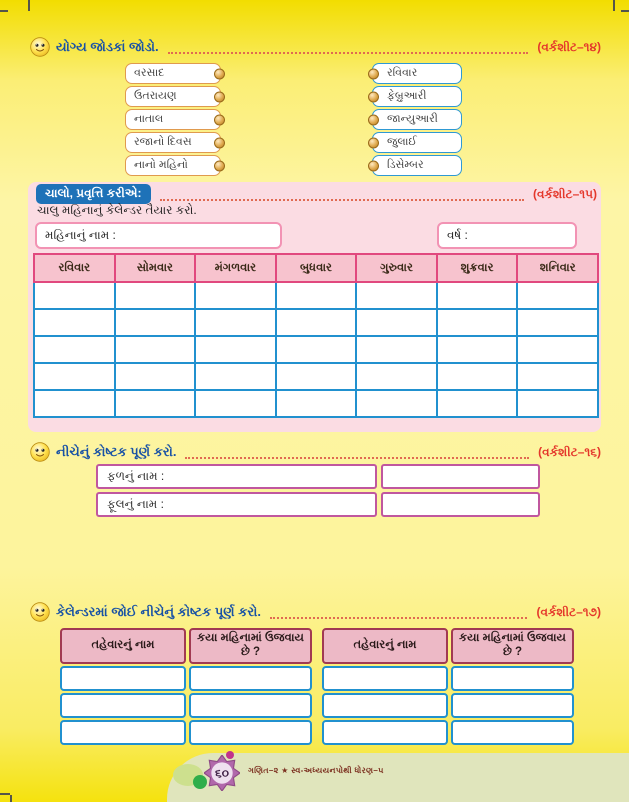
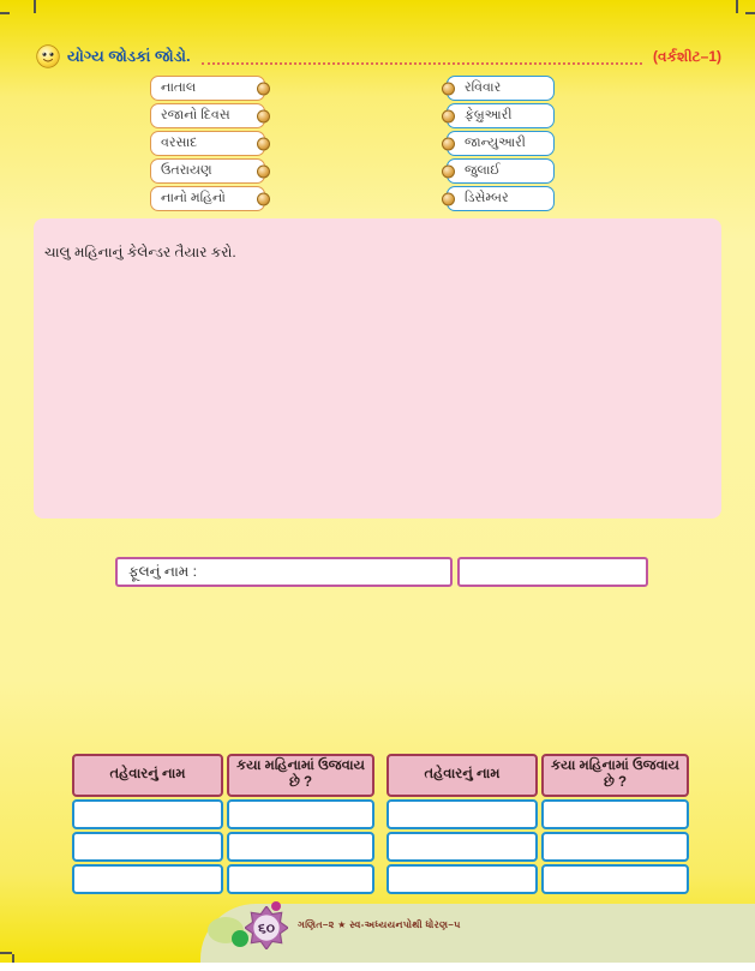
  યોગ્ય જોડકાં જોડો.
- (વર્કશીટ–૧૪)
+ (વર્કશીટ–1)
- વરસાદ
+ નાતાલ
- ઉતરાયણ
+ રજાનો દિવસ
- નાતાલ
+ વરસાદ
- રજાનો દિવસ
+ ઉતરાયણ
  નાનો મહિનો
  રવિવાર
  ફેબ્રુઆરી
  જાન્યુઆરી
  જુલાઈ
  ડિસેમ્બર
- ચાલો, પ્રવૃત્તિ કરીએ:
- (વર્કશીટ–૧૫)
  ચાલુ મહિનાનું કેલેન્ડર તૈયાર કરો.
- મહિનાનું નામ :
- વર્ષ :
- રવિવાર	સોમવાર	મંગળવાર	બુધવાર	ગુરુવાર	શુક્રવાર	શનિવાર
- નીચેનું કોષ્ટક પૂર્ણ કરો.
- (વર્કશીટ–૧૬)
- ફળનું નામ :
  ફૂલનું નામ :
- કેલેન્ડરમાં જોઈ નીચેનું કોષ્ટક પૂર્ણ કરો.
- (વર્કશીટ–૧૭)
  તહેવારનું નામ
  કયા મહિનામાં ઉજવાય છે ?
  તહેવારનું નામ
  કયા મહિનામાં ઉજવાય છે ?
  ૬૦
  ગણિત–૨ ★ સ્વ-અધ્યયનપોથી ધોરણ–૫
